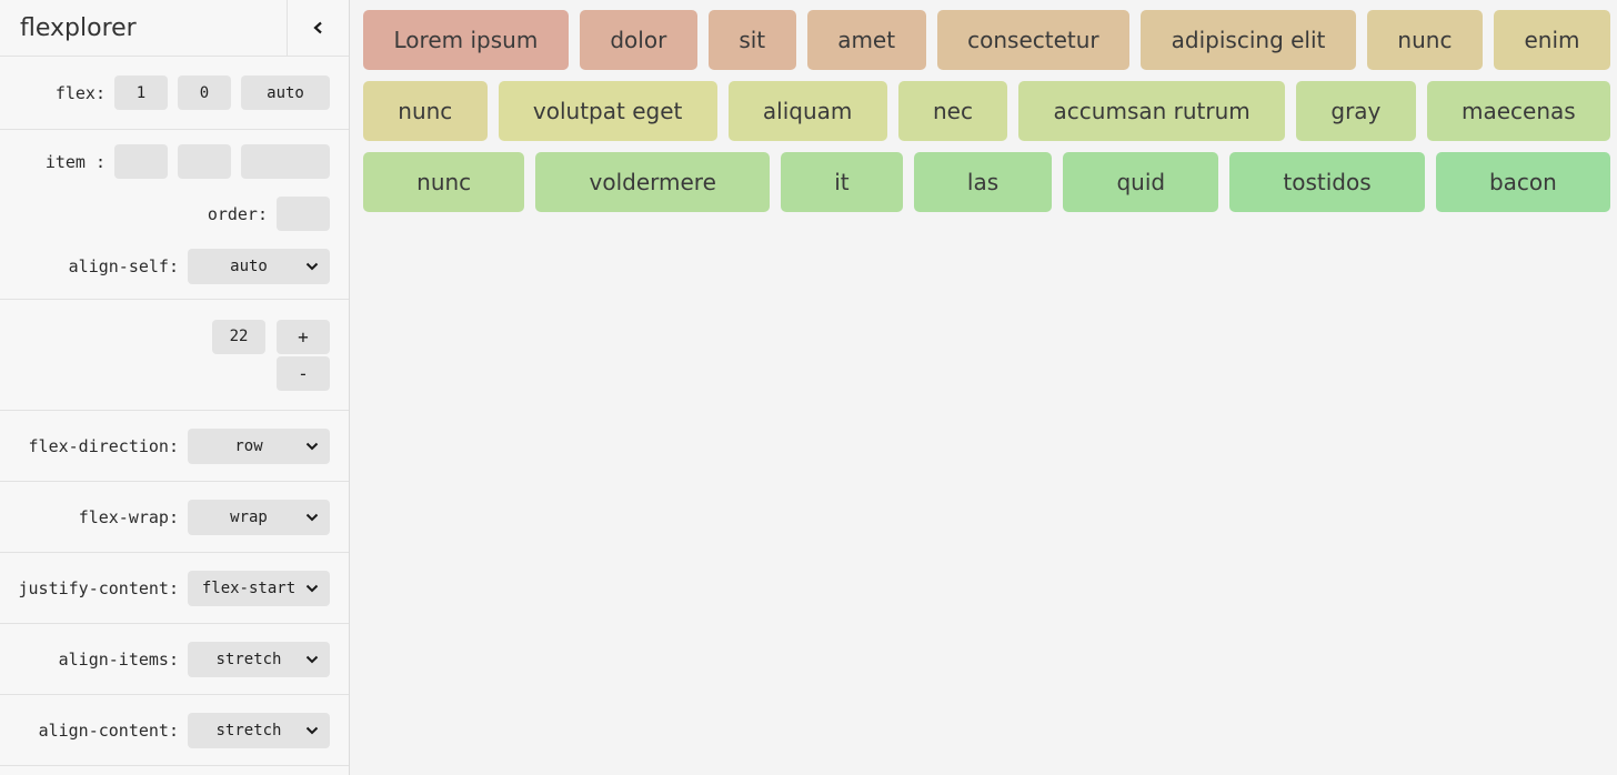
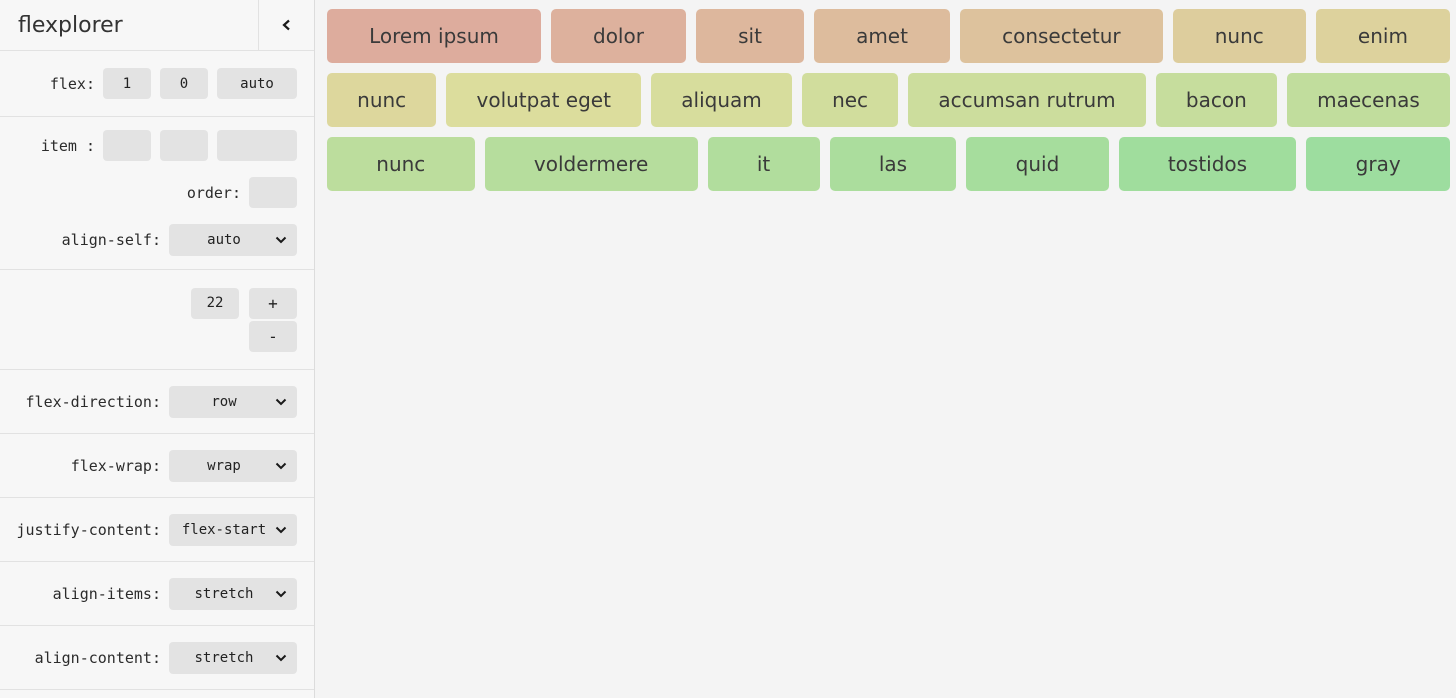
  flexplorer
  flex:
  1
  0
  auto
  item :
  order:
  align-self:
  auto
  22
  +
  -
  flex-direction:
  row
  flex-wrap:
  wrap
  justify-content:
  flex-start
  align-items:
  stretch
  align-content:
  stretch
  Lorem ipsum
  dolor
  sit
  amet
  consectetur
- adipiscing elit
  nunc
  enim
  nunc
  volutpat eget
  aliquam
  nec
  accumsan rutrum
- gray
+ bacon
  maecenas
  nunc
  voldermere
  it
  las
  quid
  tostidos
- bacon
+ gray
